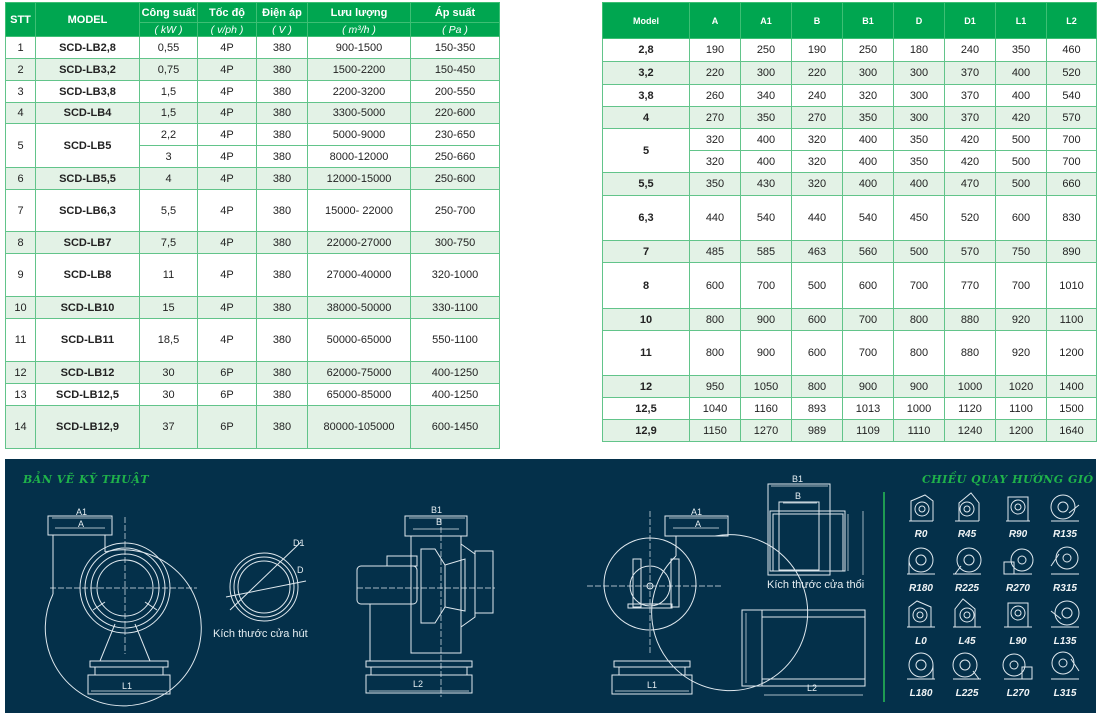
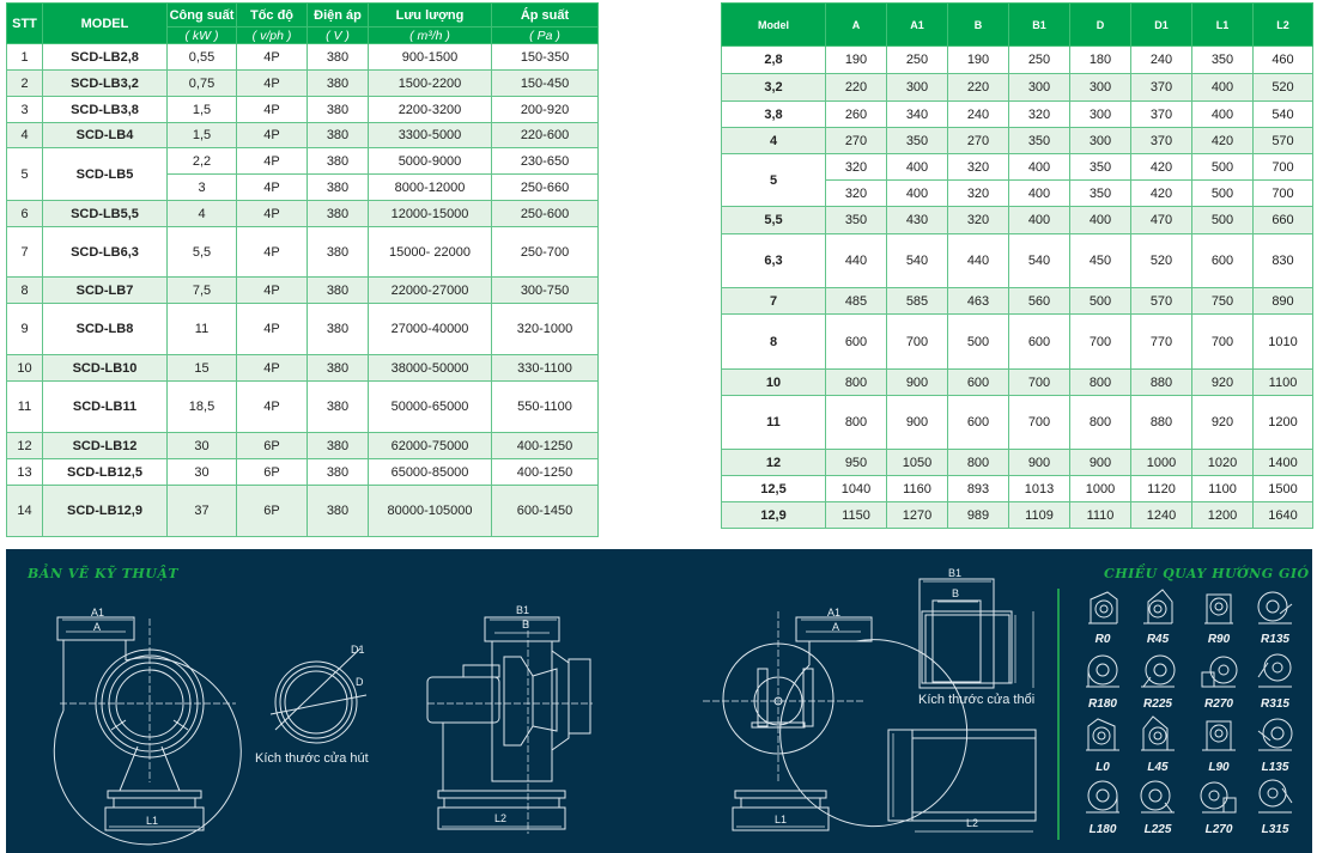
  STT	MODEL	Công suất	Tốc độ	Điện áp	Lưu lượng	Áp suất
  ( kW )	( v/ph )	( V )	( m³/h )	( Pa )
  1	SCD-LB2,8	0,55	4P	380	900-1500	150-350
  2	SCD-LB3,2	0,75	4P	380	1500-2200	150-450
- 3	SCD-LB3,8	1,5	4P	380	2200-3200	200-550
+ 3	SCD-LB3,8	1,5	4P	380	2200-3200	200-920
  4	SCD-LB4	1,5	4P	380	3300-5000	220-600
  5	SCD-LB5	2,2	4P	380	5000-9000	230-650
  3	4P	380	8000-12000	250-660
  6	SCD-LB5,5	4	4P	380	12000-15000	250-600
  7	SCD-LB6,3	5,5	4P	380	15000- 22000	250-700
  8	SCD-LB7	7,5	4P	380	22000-27000	300-750
  9	SCD-LB8	11	4P	380	27000-40000	320-1000
  10	SCD-LB10	15	4P	380	38000-50000	330-1100
  11	SCD-LB11	18,5	4P	380	50000-65000	550-1100
  12	SCD-LB12	30	6P	380	62000-75000	400-1250
  13	SCD-LB12,5	30	6P	380	65000-85000	400-1250
  14	SCD-LB12,9	37	6P	380	80000-105000	600-1450
  Model	A	A1	B	B1	D	D1	L1	L2
  2,8	190	250	190	250	180	240	350	460
  3,2	220	300	220	300	300	370	400	520
  3,8	260	340	240	320	300	370	400	540
  4	270	350	270	350	300	370	420	570
  5	320	400	320	400	350	420	500	700
  320	400	320	400	350	420	500	700
  5,5	350	430	320	400	400	470	500	660
  6,3	440	540	440	540	450	520	600	830
  7	485	585	463	560	500	570	750	890
  8	600	700	500	600	700	770	700	1010
  10	800	900	600	700	800	880	920	1100
  11	800	900	600	700	800	880	920	1200
  12	950	1050	800	900	900	1000	1020	1400
  12,5	1040	1160	893	1013	1000	1120	1100	1500
  12,9	1150	1270	989	1109	1110	1240	1200	1640
  BẢN VẼ KỸ THUẬT
  A1
  A
  L1
  D1
  D
  B1
  B
  L2
  A1
  A
  L1
  B1
  B
  L2
  Kích thước cửa hút
  Kích thước cửa thổi
  CHIỀU QUAY HƯỚNG GIÓ
  R0
  R45
  R90
  R135
  R180
  R225
  R270
  R315
  L0
  L45
  L90
  L135
  L180
  L225
  L270
  L315
